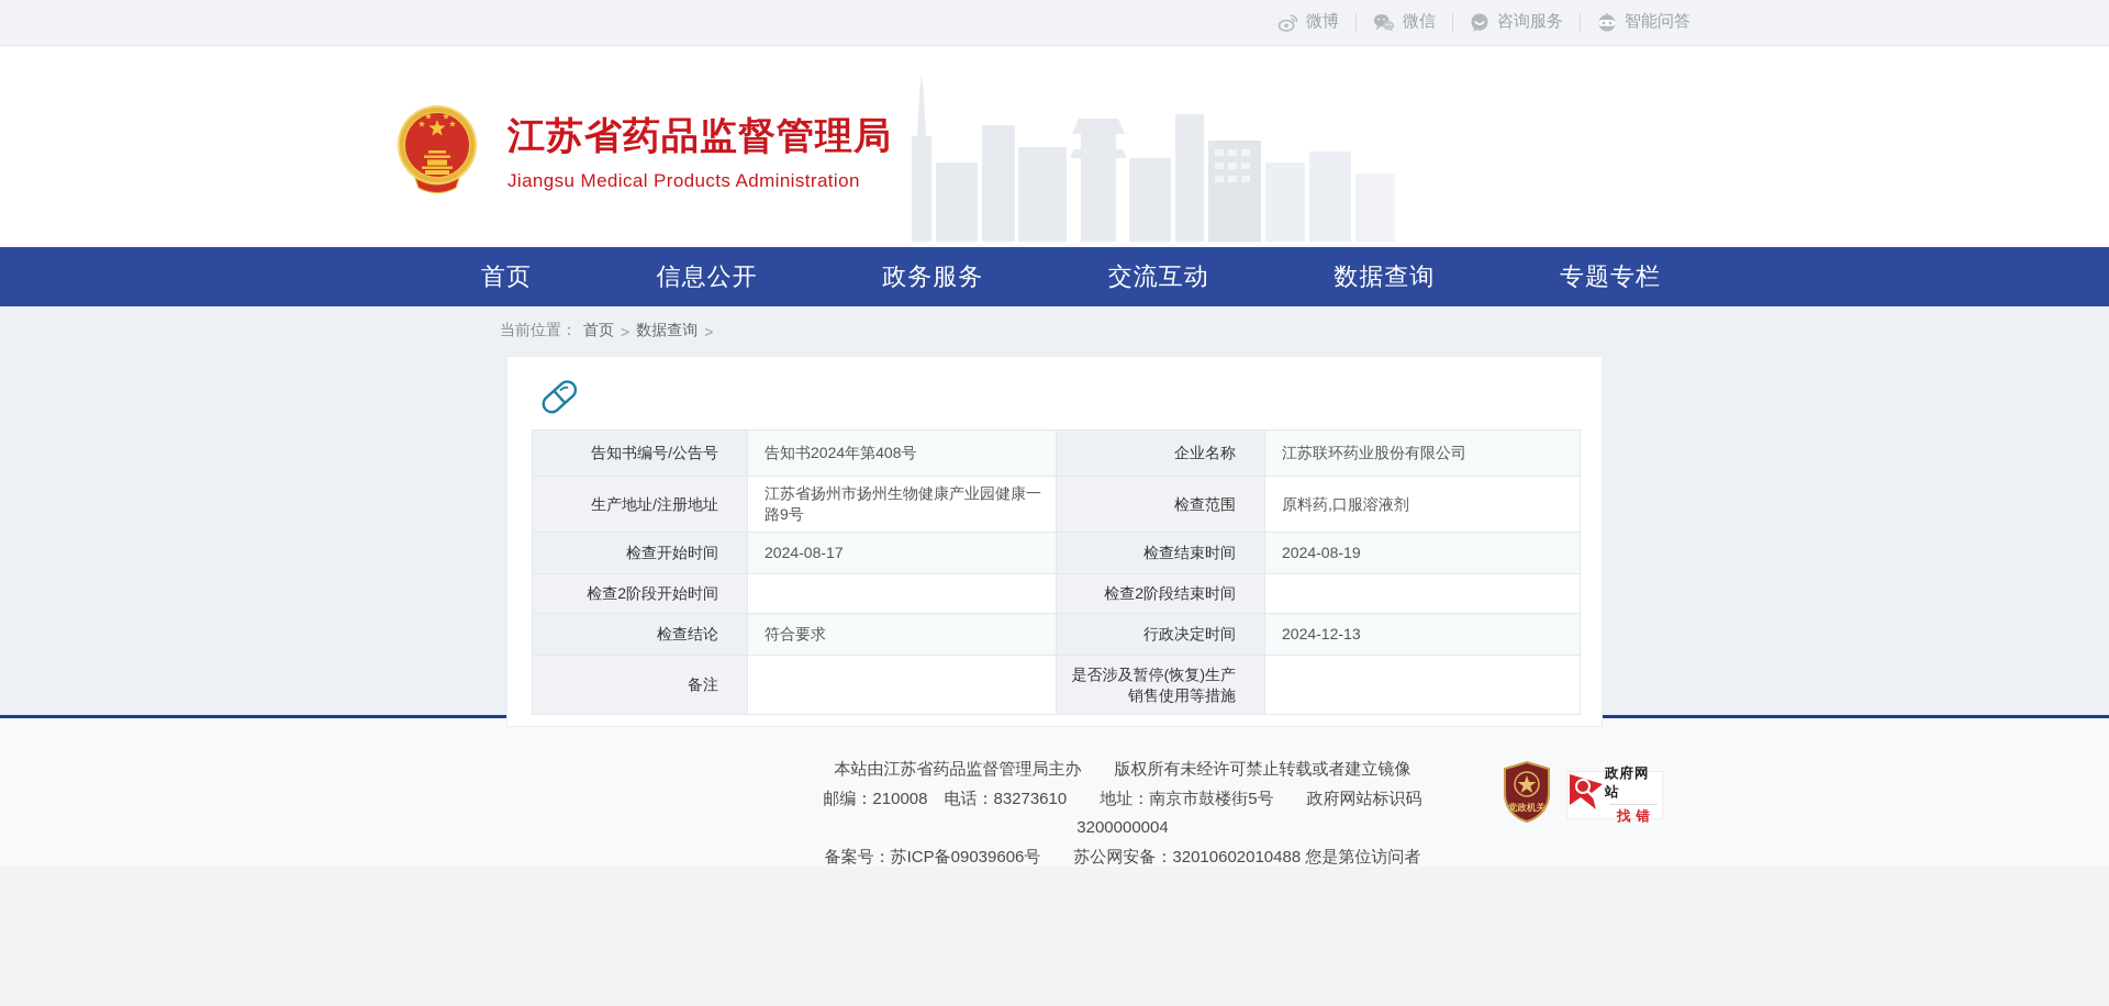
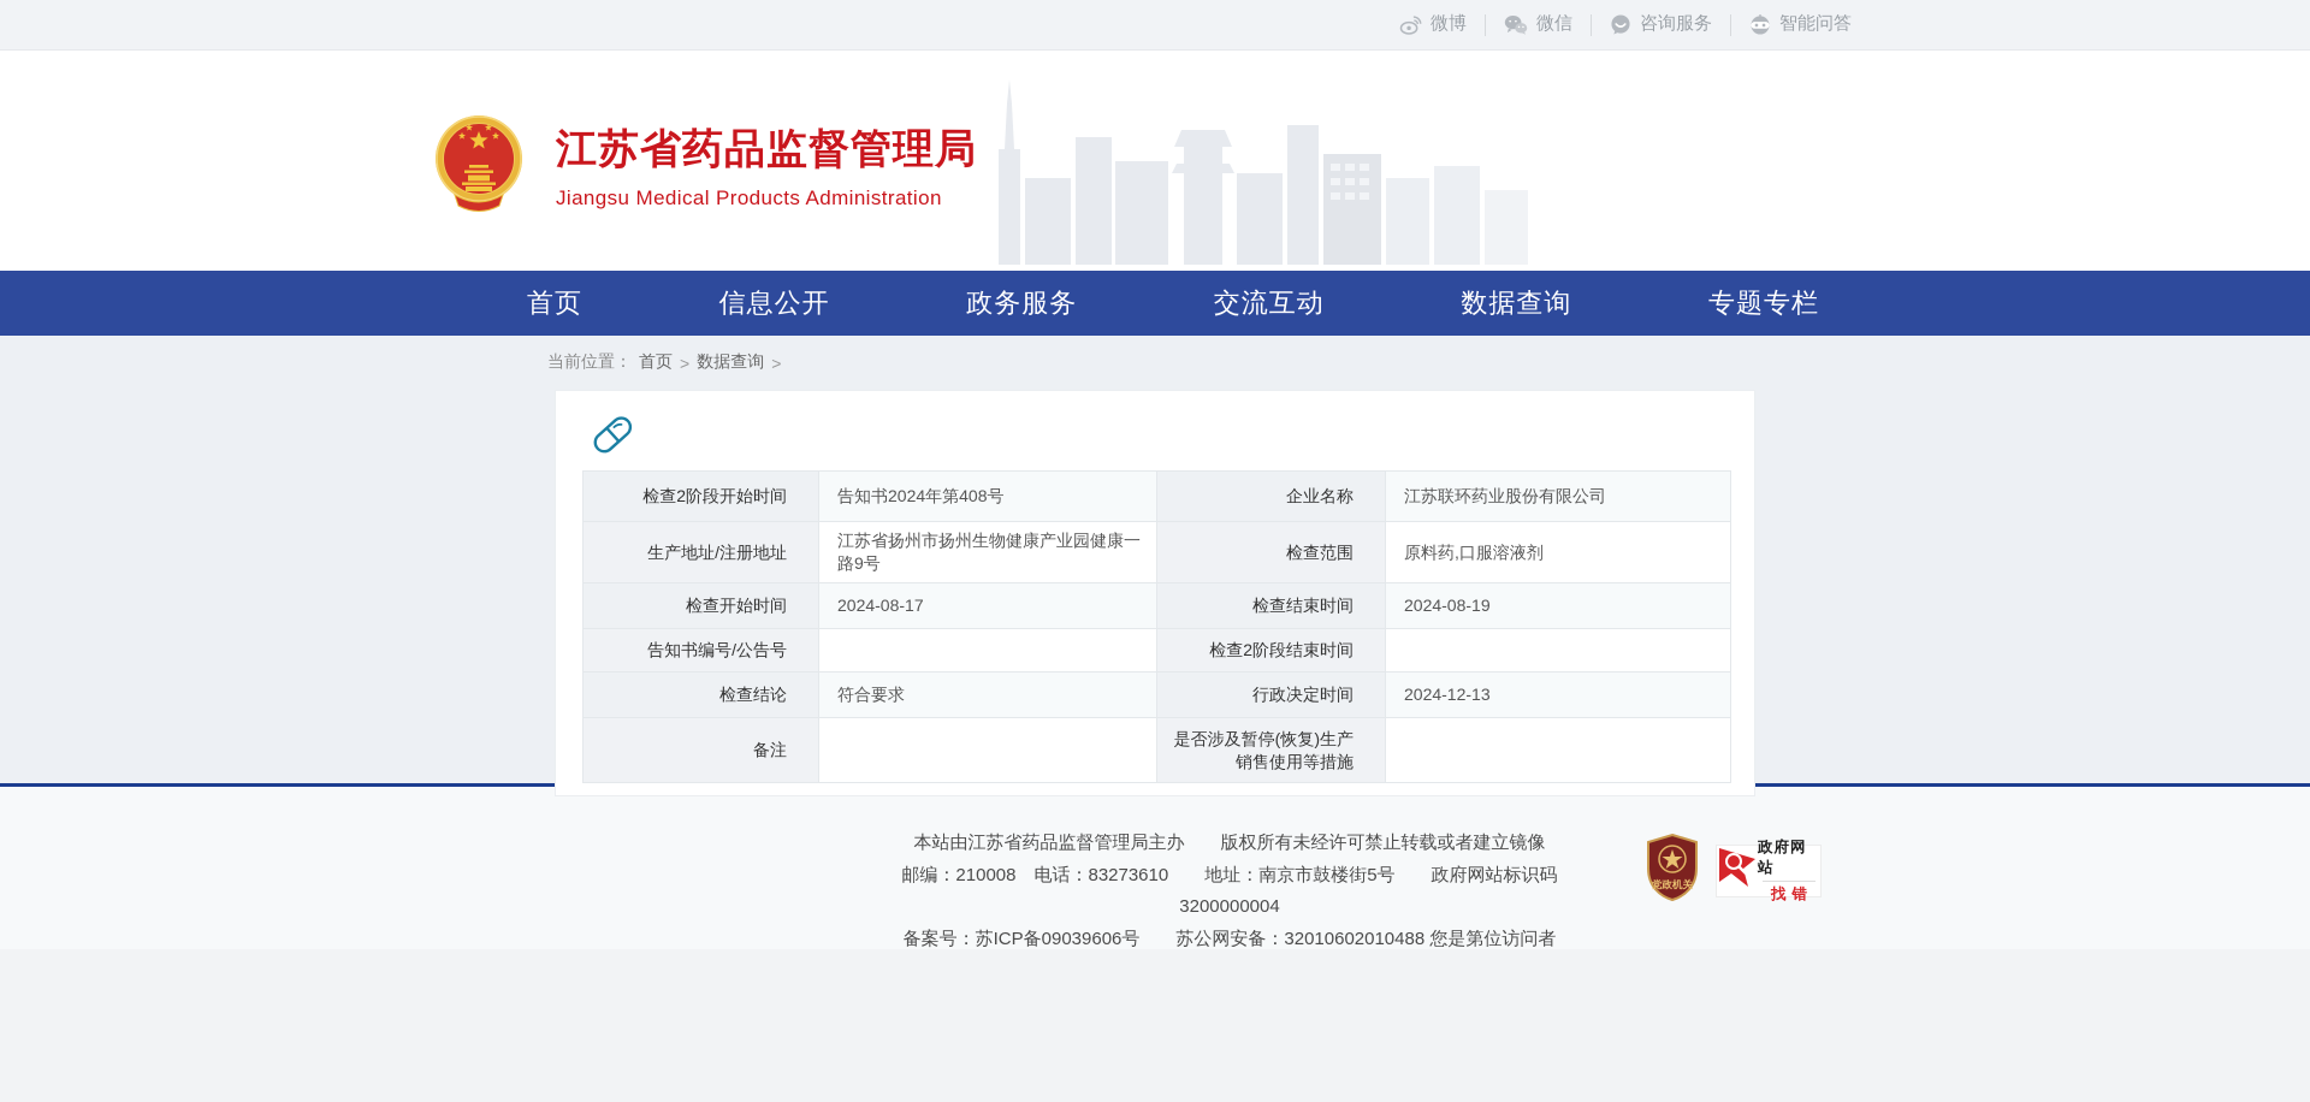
  微博
  微信
  咨询服务
  智能问答
  江苏省药品监督管理局
  Jiangsu Medical Products Administration
  首页
  信息公开
  政务服务
  交流互动
  数据查询
  专题专栏
  当前位置：
  首页
  >
  数据查询
  >
- 告知书编号/公告号	告知书2024年第408号	企业名称	江苏联环药业股份有限公司
+ 检查2阶段开始时间	告知书2024年第408号	企业名称	江苏联环药业股份有限公司
  生产地址/注册地址	江苏省扬州市扬州生物健康产业园健康一路9号	检查范围	原料药,口服溶液剂
  检查开始时间	2024-08-17	检查结束时间	2024-08-19
- 检查2阶段开始时间		检查2阶段结束时间
+ 告知书编号/公告号		检查2阶段结束时间
  检查结论	符合要求	行政决定时间	2024-12-13
  备注		是否涉及暂停(恢复)生产销售使用等措施
  本站由江苏省药品监督管理局主办 版权所有未经许可禁止转载或者建立镜像
  邮编：210008 电话：83273610 地址：南京市鼓楼街5号 政府网站标识码3200000004
  备案号：苏ICP备09039606号 苏公网安备：32010602010488 您是第位访问者
  党政机关
  政府网站
  找错
